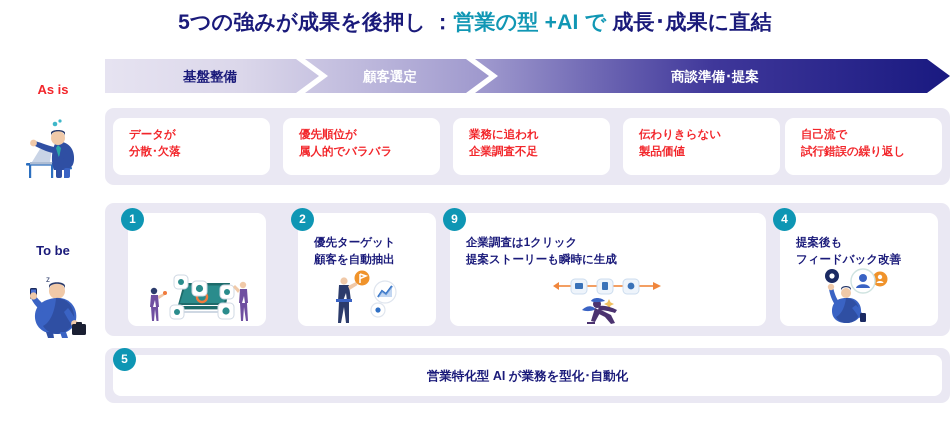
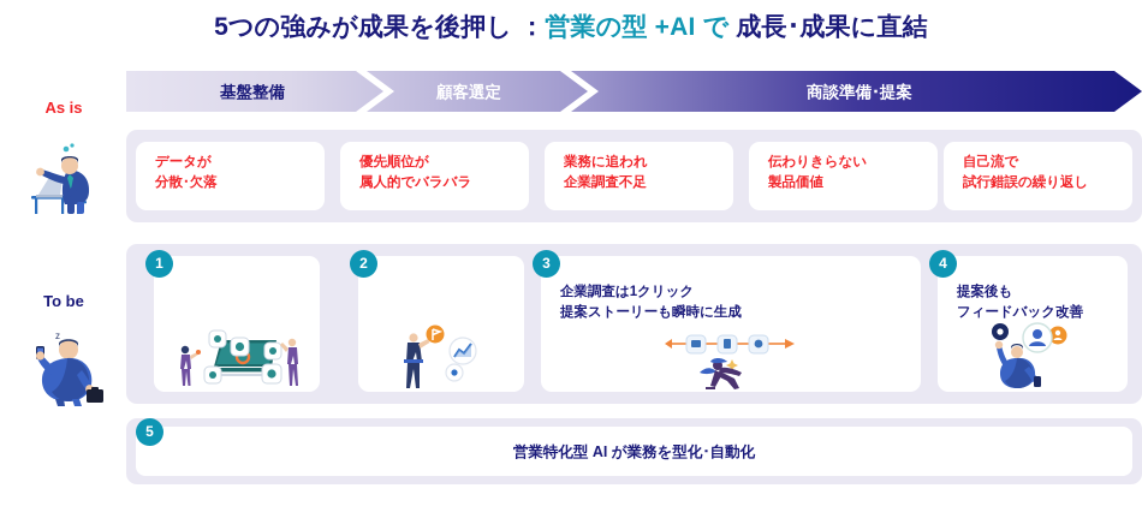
  5つの強みが成果を後押し ：営業の型 +AI で 成長･成果に直結
  As is
  To be
  z
  基盤整備
  顧客選定
  商談準備･提案
  データが
  分散･欠落
  優先順位が
  属人的でバラバラ
  業務に追われ
  企業調査不足
  伝わりきらない
  製品価値
  自己流で
  試行錯誤の繰り返し
  1
- 優先ターゲット
- 顧客を自動抽出
  2
  企業調査は1クリック
  提案ストーリーも瞬時に生成
- 9
+ 3
  提案後も
  フィードバック改善
  4
  営業特化型 AI が業務を型化･自動化
  5
